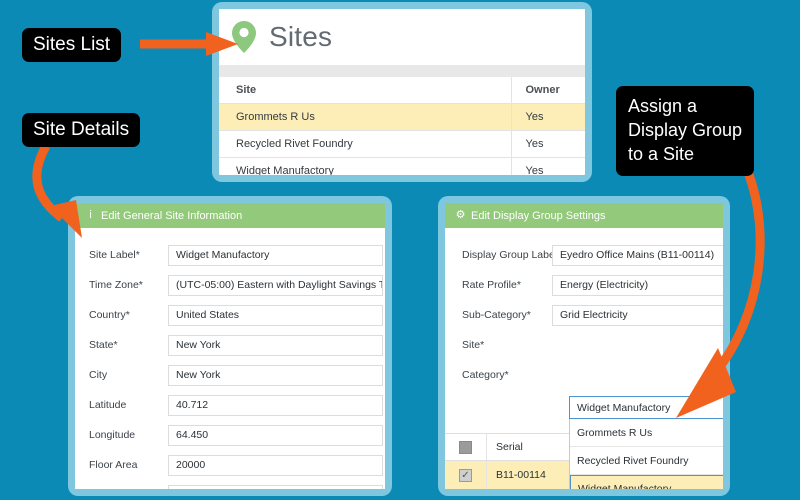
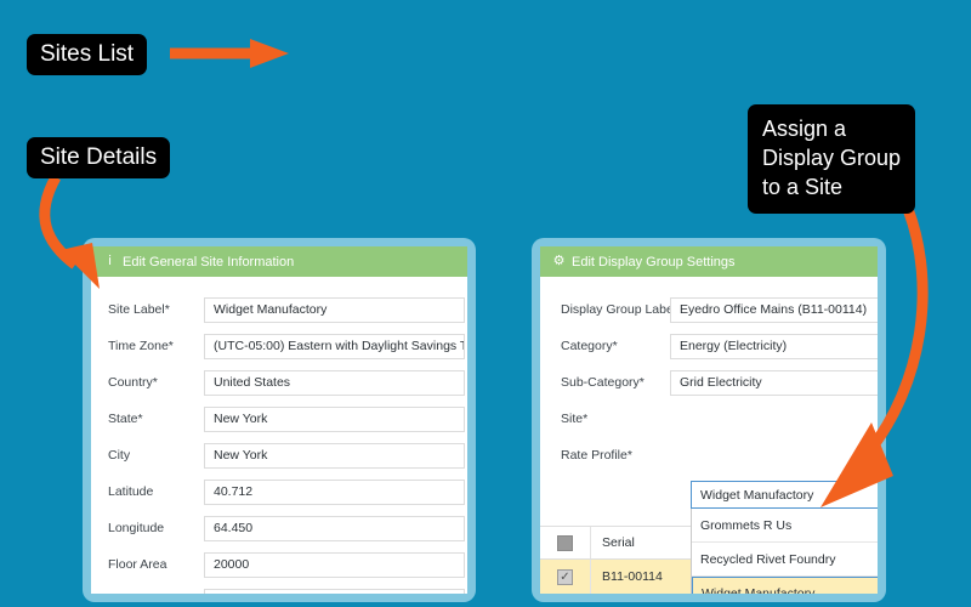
- Sites
- Site	Owner
- Grommets R Us	Yes
- Recycled Rivet Foundry	Yes
- Widget Manufactory	Yes
  ℹ
  Edit General Site Information
  Site Label*
  Widget Manufactory
  Time Zone*
  (UTC-05:00) Eastern with Daylight Savings T
  Country*
  United States
  State*
  New York
  City
  New York
  Latitude
  40.712
  Longitude
  64.450
  Floor Area
  20000
  ⚙
  Edit Display Group Settings
  Display Group Lab
  Eyedro Office Mains (B11-00114)
- Rate Profile*
+ Category*
  Energy (Electricity)
  Sub-Category*
  Grid Electricity
  Site*
- Category*
+ Rate Profile*
  Widget Manufactory
  Grommets R Us
  Recycled Rivet Foundry
  Widget Manufactory
  Serial
  ✓
  B11-00114
  Sites List
  Site Details
  Assign a
  Display Group
  to a Site
